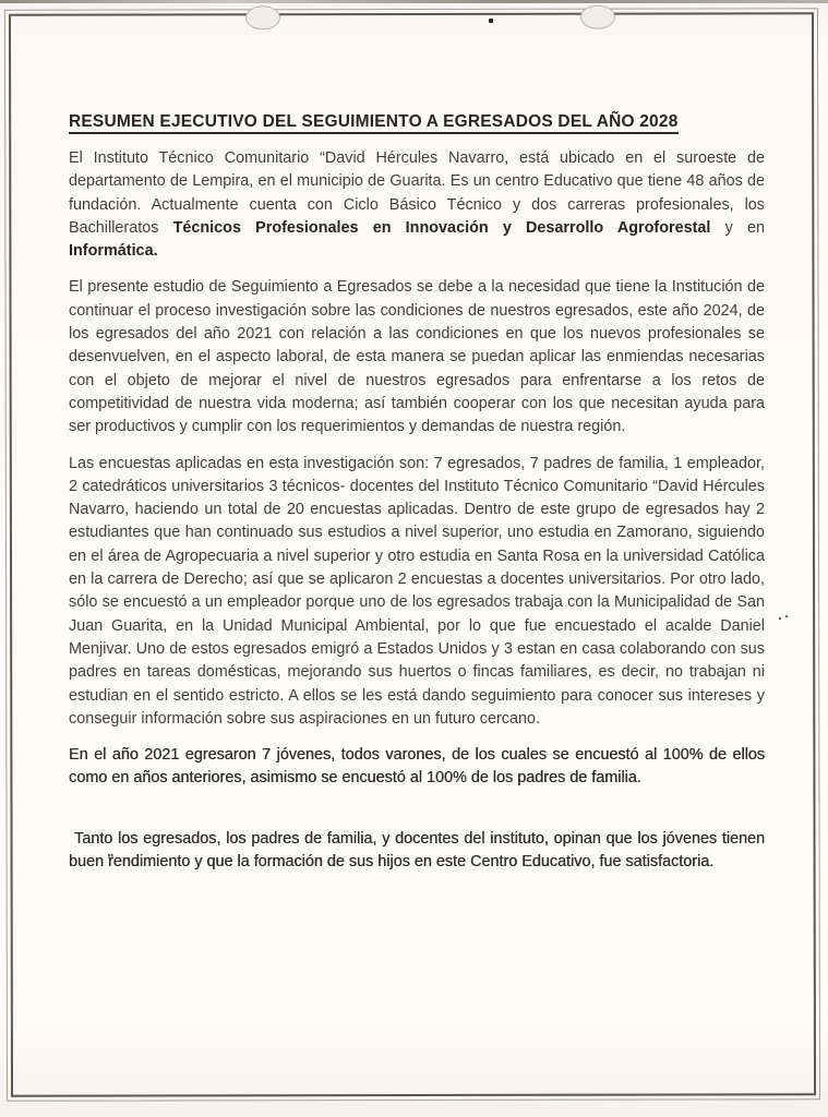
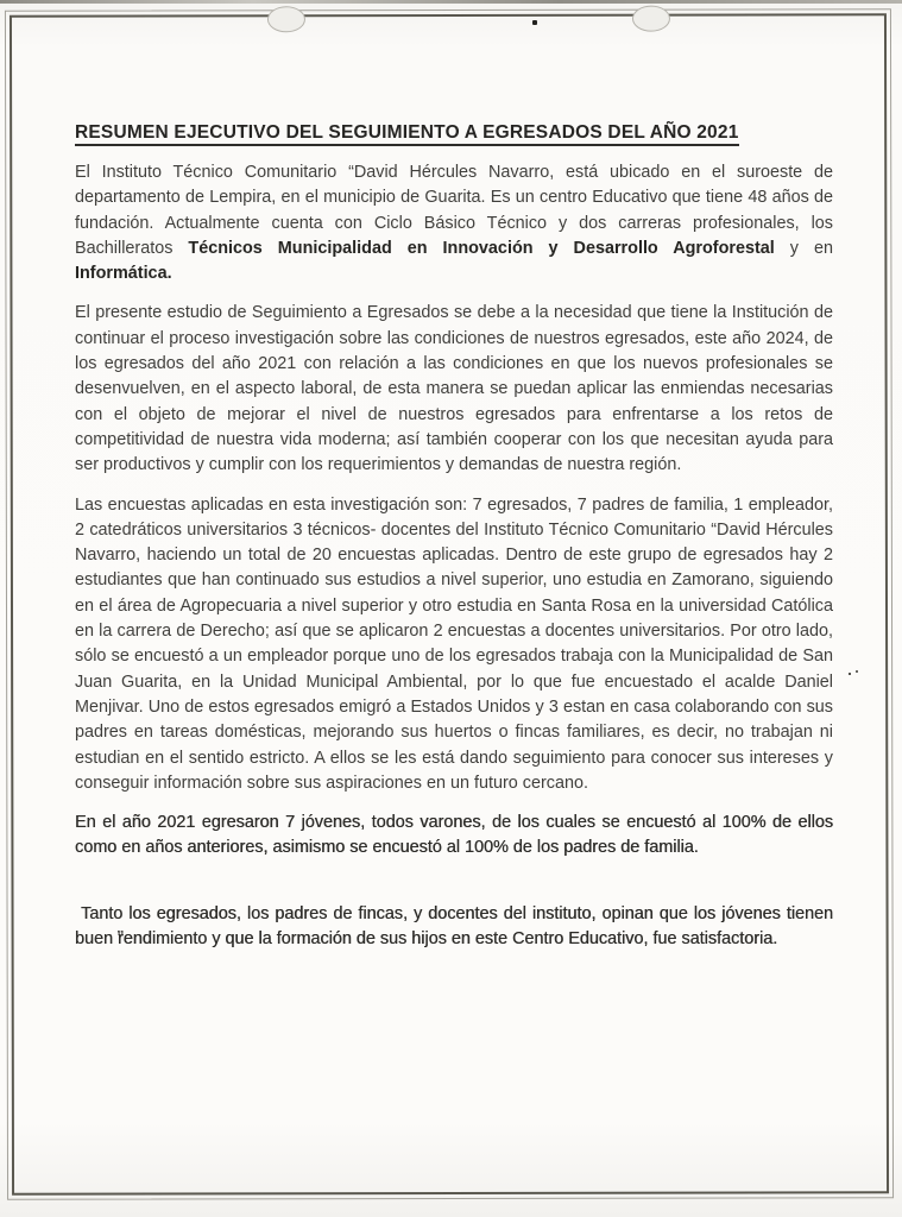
- RESUMEN EJECUTIVO DEL SEGUIMIENTO A EGRESADOS DEL AÑO 2028
+ RESUMEN EJECUTIVO DEL SEGUIMIENTO A EGRESADOS DEL AÑO 2021
- El Instituto Técnico Comunitario “David Hércules Navarro, está ubicado en el suroeste de departamento de Lempira, en el municipio de Guarita. Es un centro Educativo que tiene 48 años de fundación. Actualmente cuenta con Ciclo Básico Técnico y dos carreras profesionales, los Bachilleratos Técnicos Profesionales en Innovación y Desarrollo Agroforestal y en Informática.
+ El Instituto Técnico Comunitario “David Hércules Navarro, está ubicado en el suroeste de departamento de Lempira, en el municipio de Guarita. Es un centro Educativo que tiene 48 años de fundación. Actualmente cuenta con Ciclo Básico Técnico y dos carreras profesionales, los Bachilleratos Técnicos Municipalidad en Innovación y Desarrollo Agroforestal y en Informática.
  El presente estudio de Seguimiento a Egresados se debe a la necesidad que tiene la Institución de continuar el proceso investigación sobre las condiciones de nuestros egresados, este año 2024, de los egresados del año 2021 con relación a las condiciones en que los nuevos profesionales se desenvuelven, en el aspecto laboral, de esta manera se puedan aplicar las enmiendas necesarias con el objeto de mejorar el nivel de nuestros egresados para enfrentarse a los retos de competitividad de nuestra vida moderna; así también cooperar con los que necesitan ayuda para ser productivos y cumplir con los requerimientos y demandas de nuestra región.
  Las encuestas aplicadas en esta investigación son: 7 egresados, 7 padres de familia, 1 empleador, 2 catedráticos universitarios 3 técnicos- docentes del Instituto Técnico Comunitario “David Hércules Navarro, haciendo un total de 20 encuestas aplicadas. Dentro de este grupo de egresados hay 2 estudiantes que han continuado sus estudios a nivel superior, uno estudia en Zamorano, siguiendo en el área de Agropecuaria a nivel superior y otro estudia en Santa Rosa en la universidad Católica en la carrera de Derecho; así que se aplicaron 2 encuestas a docentes universitarios. Por otro lado, sólo se encuestó a un empleador porque uno de los egresados trabaja con la Municipalidad de San Juan Guarita, en la Unidad Municipal Ambiental, por lo que fue encuestado el acalde Daniel Menjivar. Uno de estos egresados emigró a Estados Unidos y 3 estan en casa colaborando con sus padres en tareas domésticas, mejorando sus huertos o fincas familiares, es decir, no trabajan ni estudian en el sentido estricto. A ellos se les está dando seguimiento para conocer sus intereses y conseguir información sobre sus aspiraciones en un futuro cercano.
  En el año 2021 egresaron 7 jóvenes, todos varones, de los cuales se encuestó al 100% de ellos como en años anteriores, asimismo se encuestó al 100% de los padres de familia.
- Tanto los egresados, los padres de familia, y docentes del instituto, opinan que los jóvenes tienen buen rendimiento y que la formación de sus hijos en este Centro Educativo, fue satisfactoria.
+ Tanto los egresados, los padres de fincas, y docentes del instituto, opinan que los jóvenes tienen buen rendimiento y que la formación de sus hijos en este Centro Educativo, fue satisfactoria.
  ”
